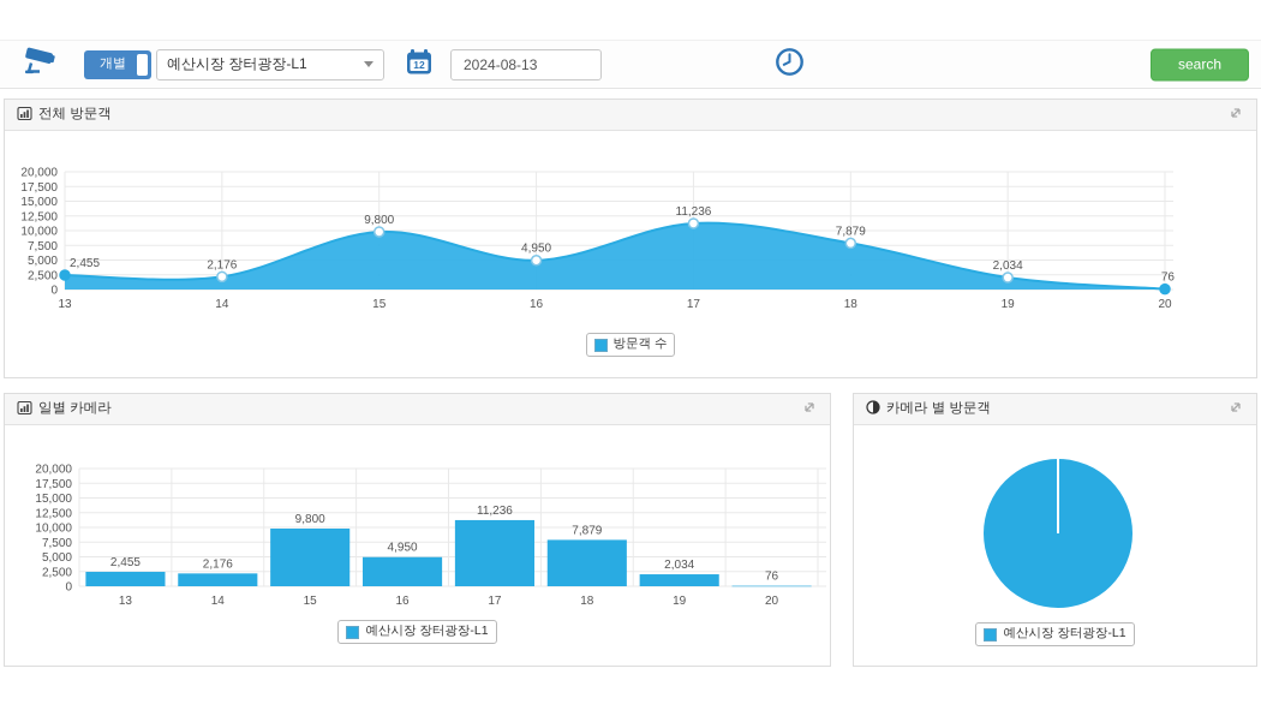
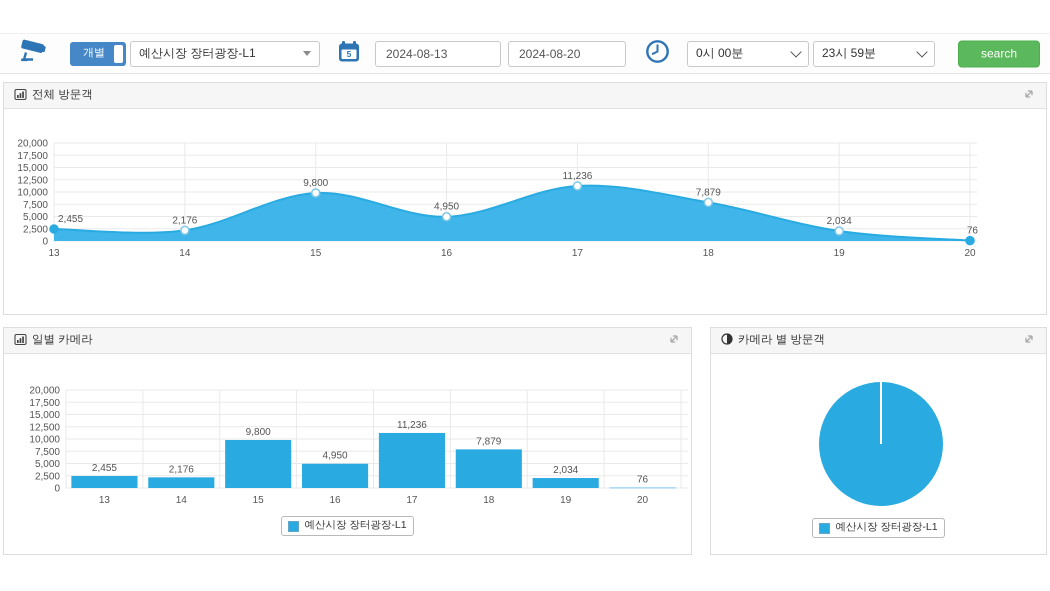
  개별
  예산시장 장터광장-L1
- 12
+ 5
  2024-08-13
+ 2024-08-20
+ 0시 00분
+ 23시 59분
  search
  전체 방문객
  0
  2,500
  5,000
  7,500
  10,000
  12,500
  15,000
  17,500
  20,000
  13
  2,455
  14
  2,176
  15
  9,800
  16
  4,950
  17
  11,236
  18
  7,879
  19
  2,034
  20
  76
- 방문객 수
  일별 카메라
  0
  2,500
  5,000
  7,500
  10,000
  12,500
  15,000
  17,500
  20,000
  2,455
  13
  2,176
  14
  9,800
  15
  4,950
  16
  11,236
  17
  7,879
  18
  2,034
  19
  76
  20
  예산시장 장터광장-L1
  카메라 별 방문객
  예산시장 장터광장-L1
